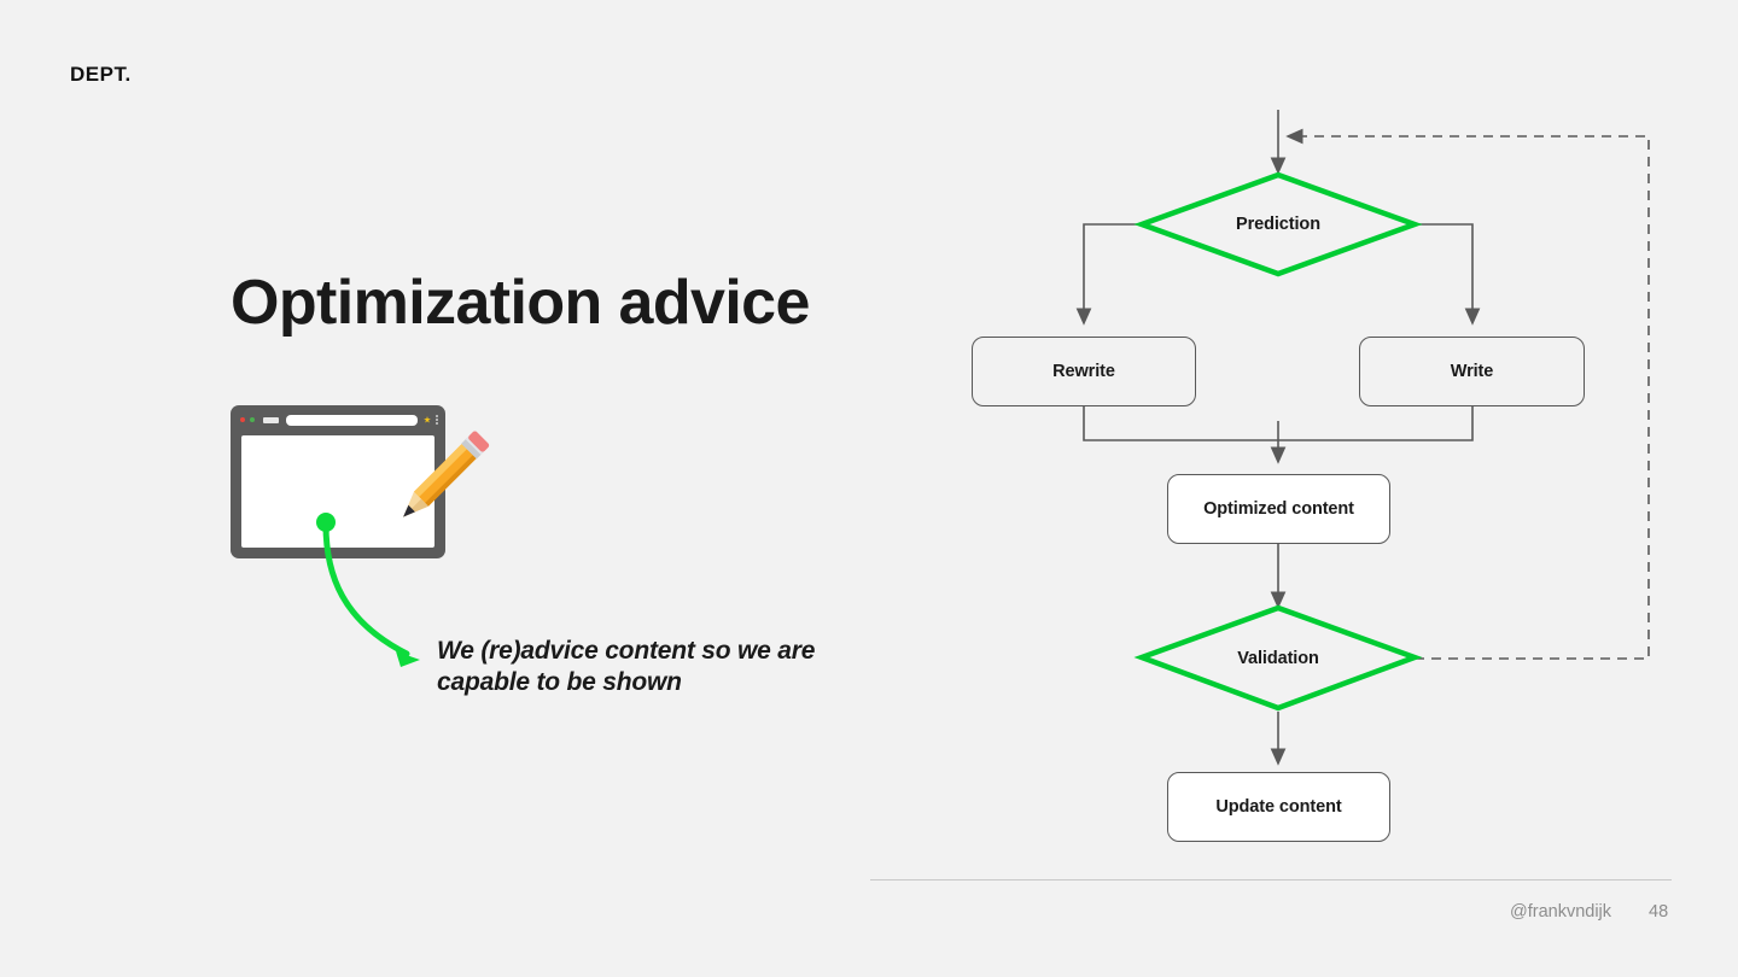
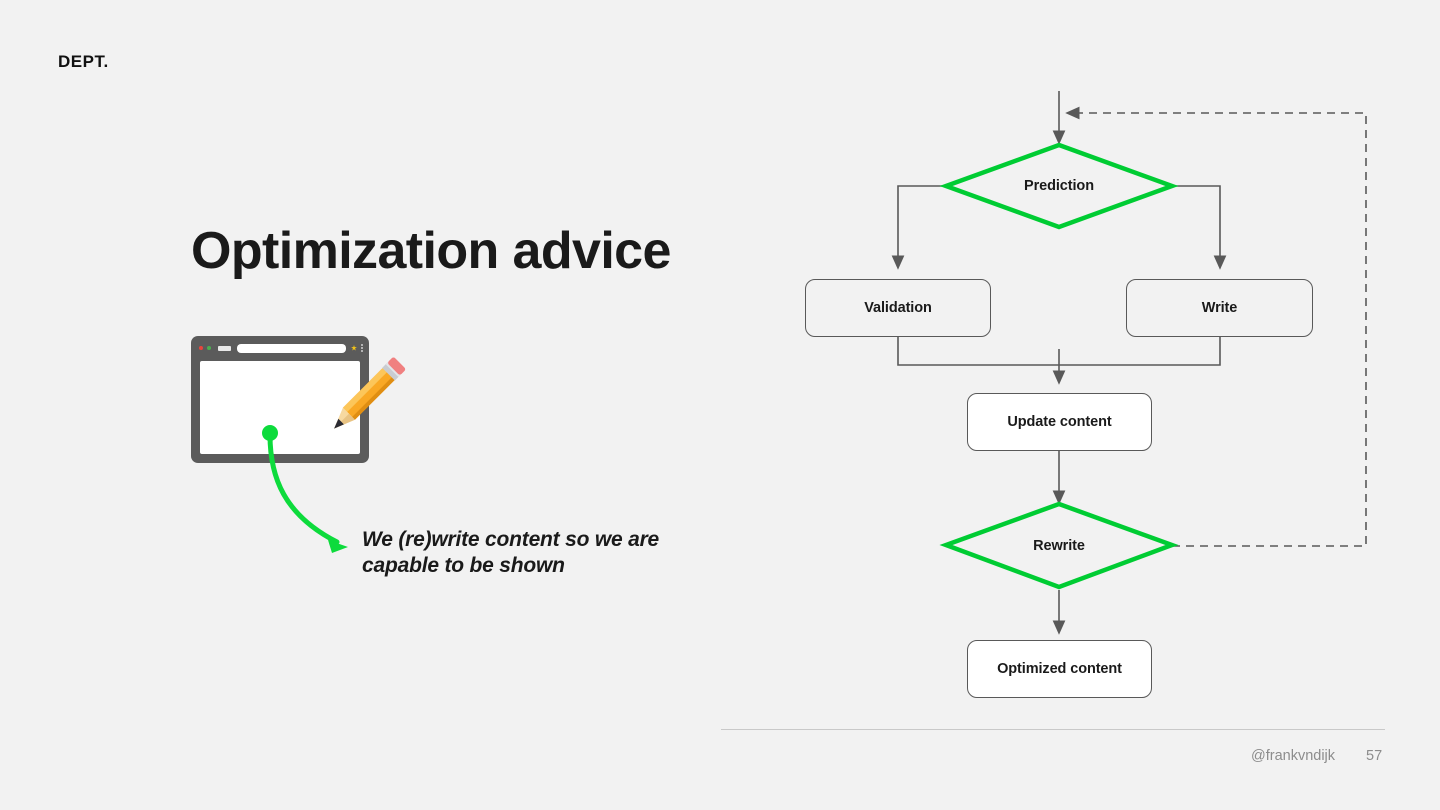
  DEPT.
  Optimization advice
- We (re)advice content so we are capable to be shown
+ We (re)write content so we are capable to be shown
  Prediction
- Rewrite
+ Validation
  Write
- Optimized content
+ Update content
- Validation
+ Rewrite
- Update content
+ Optimized content
  @frankvndijk
- 48
+ 57
